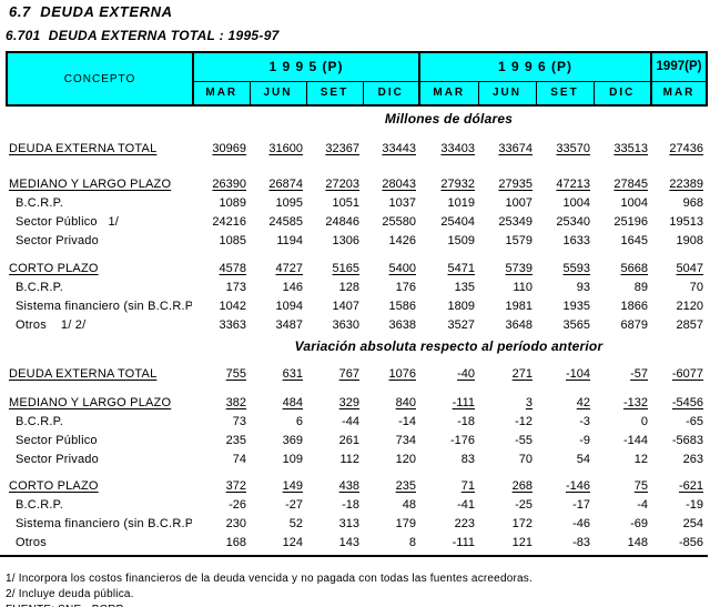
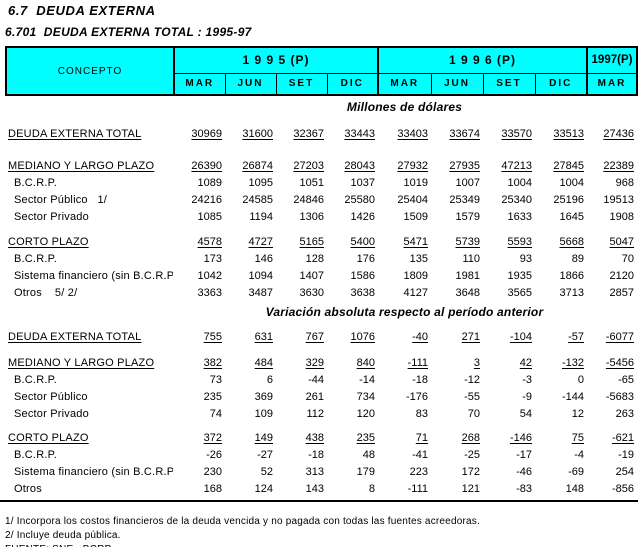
  6.7 DEUDA EXTERNA
  6.701 DEUDA EXTERNA TOTAL : 1995-97
  CONCEPTO	1 9 9 5 (P)	1 9 9 6 (P)	1997(P)
  MAR	JUN	SET	DIC	MAR	JUN	SET	DIC	MAR
  Millones de dólares
  DEUDA EXTERNA TOTAL
  30969
  31600
  32367
  33443
  33403
  33674
  33570
  33513
  27436
  MEDIANO Y LARGO PLAZO
  26390
  26874
  27203
  28043
  27932
  27935
  47213
  27845
  22389
  B.C.R.P.
  1089
  1095
  1051
  1037
  1019
  1007
  1004
  1004
  968
  Sector Público 1/
  24216
  24585
  24846
  25580
  25404
  25349
  25340
  25196
  19513
  Sector Privado
  1085
  1194
  1306
  1426
  1509
  1579
  1633
  1645
  1908
  CORTO PLAZO
  4578
  4727
  5165
  5400
  5471
  5739
  5593
  5668
  5047
  B.C.R.P.
  173
  146
  128
  176
  135
  110
  93
  89
  70
  Sistema financiero (sin B.C.R.P
  1042
  1094
  1407
  1586
  1809
  1981
  1935
  1866
  2120
- Otros 1/ 2/
+ Otros 5/ 2/
  3363
  3487
  3630
  3638
- 3527
+ 4127
  3648
  3565
- 6879
+ 3713
  2857
  Variación absoluta respecto al período anterior
  DEUDA EXTERNA TOTAL
  755
  631
  767
  1076
  -40
  271
  -104
  -57
  -6077
  MEDIANO Y LARGO PLAZO
  382
  484
  329
  840
  -111
  3
  42
  -132
  -5456
  B.C.R.P.
  73
  6
  -44
  -14
  -18
  -12
  -3
  0
  -65
  Sector Público
  235
  369
  261
  734
  -176
  -55
  -9
  -144
  -5683
  Sector Privado
  74
  109
  112
  120
  83
  70
  54
  12
  263
  CORTO PLAZO
  372
  149
  438
  235
  71
  268
  -146
  75
  -621
  B.C.R.P.
  -26
  -27
  -18
  48
  -41
  -25
  -17
  -4
  -19
  Sistema financiero (sin B.C.R.P
  230
  52
  313
  179
  223
  172
  -46
  -69
  254
  Otros
  168
  124
  143
  8
  -111
  121
  -83
  148
  -856
  1/ Incorpora los costos financieros de la deuda vencida y no pagada con todas las fuentes acreedoras.
  2/ Incluye deuda pública.
